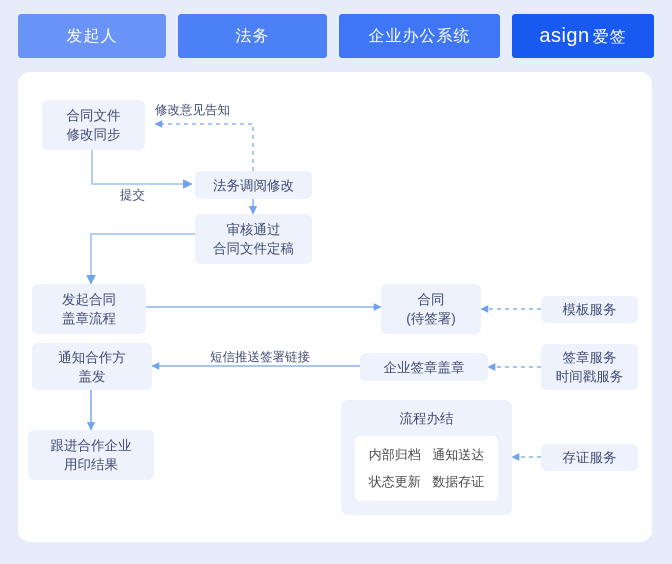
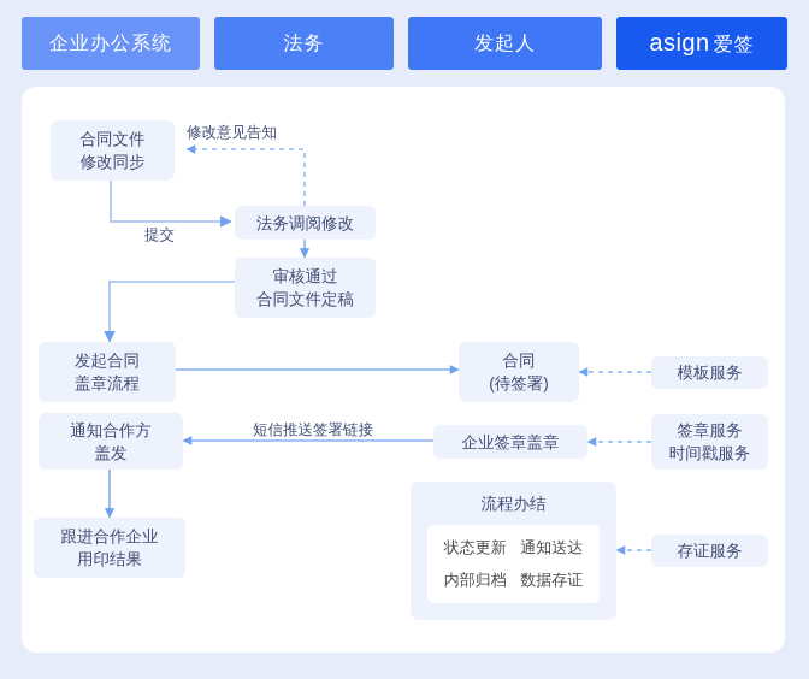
- 发起人
+ 企业办公系统
  法务
- 企业办公系统
+ 发起人
  asign
  爱签
  合同文件
  修改同步
  法务调阅修改
  审核通过
  合同文件定稿
  发起合同
  盖章流程
  通知合作方
  盖发
  跟进合作企业
  用印结果
  合同
  (待签署)
  企业签章盖章
  模板服务
  签章服务
  时间戳服务
  存证服务
  流程办结
- 内部归档
+ 状态更新
  通知送达
- 状态更新
+ 内部归档
  数据存证
  修改意见告知
  提交
  短信推送签署链接
